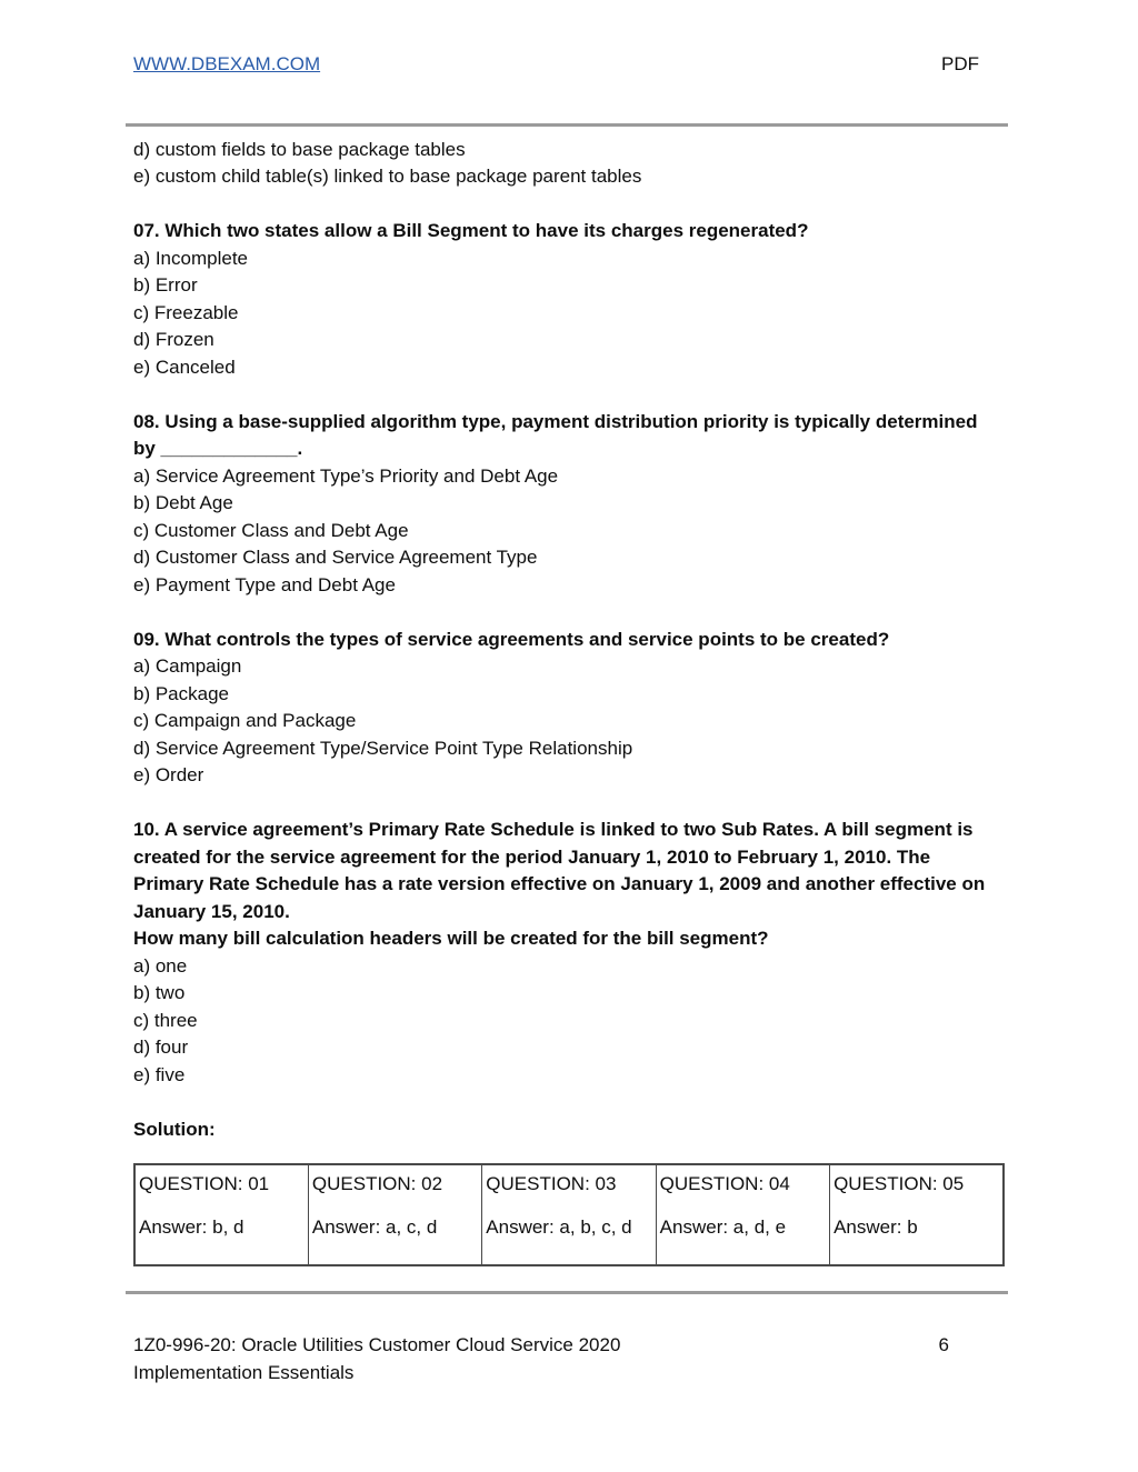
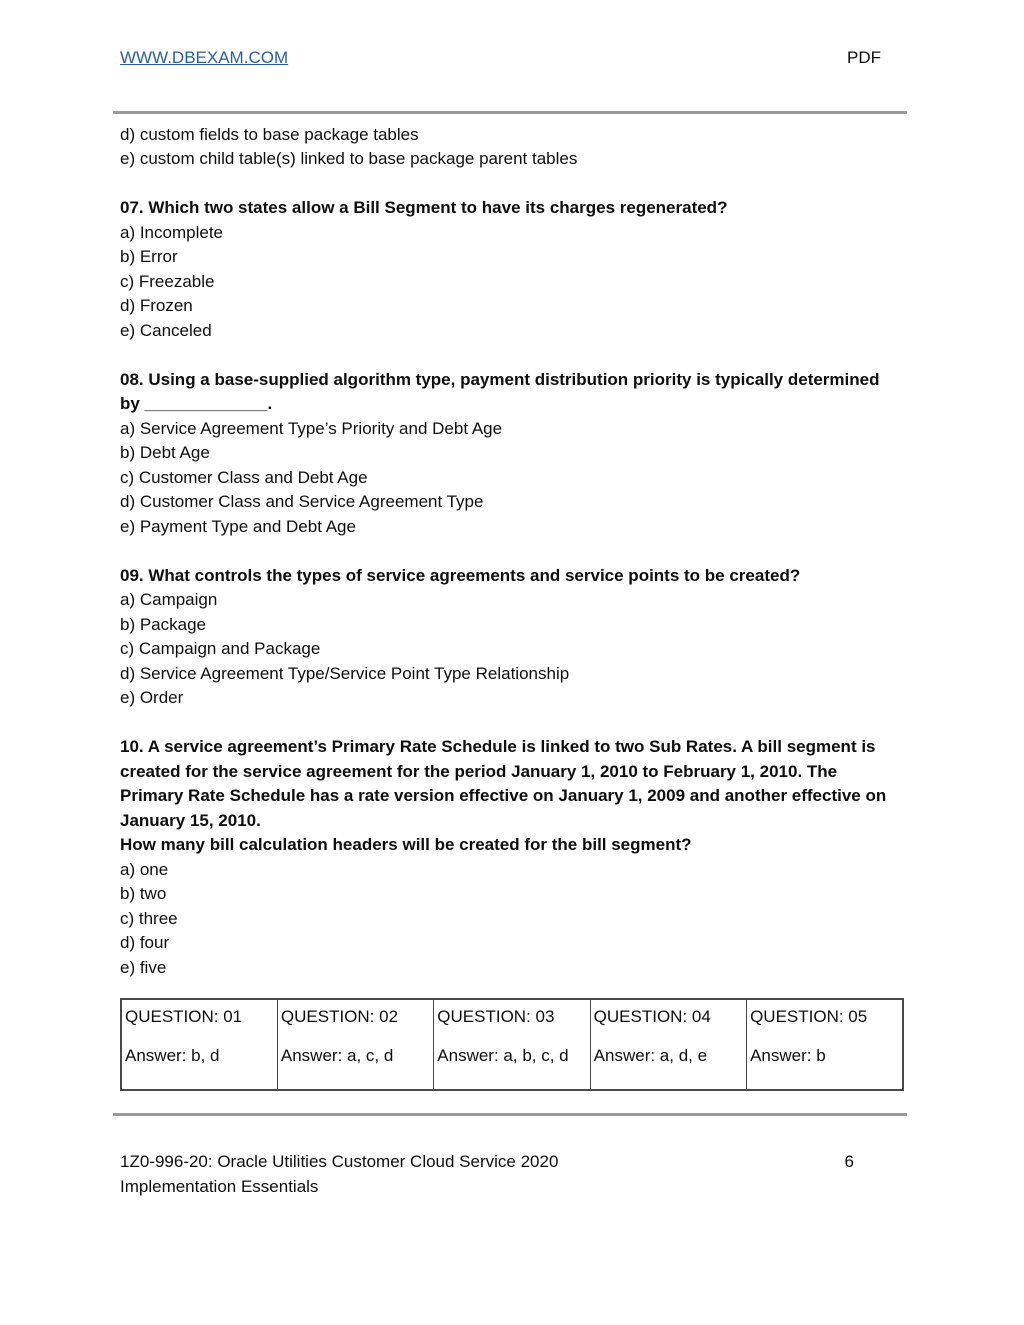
  WWW.DBEXAM.COM
  PDF
  d) custom fields to base package tables
  e) custom child table(s) linked to base package parent tables
  07. Which two states allow a Bill Segment to have its charges regenerated?
  a) Incomplete
  b) Error
  c) Freezable
  d) Frozen
  e) Canceled
  08. Using a base-supplied algorithm type, payment distribution priority is typically determined by _____________.
  a) Service Agreement Type’s Priority and Debt Age
  b) Debt Age
  c) Customer Class and Debt Age
  d) Customer Class and Service Agreement Type
  e) Payment Type and Debt Age
  09. What controls the types of service agreements and service points to be created?
  a) Campaign
  b) Package
  c) Campaign and Package
  d) Service Agreement Type/Service Point Type Relationship
  e) Order
  10. A service agreement’s Primary Rate Schedule is linked to two Sub Rates. A bill segment is created for the service agreement for the period January 1, 2010 to February 1, 2010. The Primary Rate Schedule has a rate version effective on January 1, 2009 and another effective on January 15, 2010.
  How many bill calculation headers will be created for the bill segment?
  a) one
  b) two
  c) three
  d) four
  e) five
- Solution:
  QUESTION: 01 Answer: b, d	QUESTION: 02 Answer: a, c, d	QUESTION: 03 Answer: a, b, c, d	QUESTION: 04 Answer: a, d, e	QUESTION: 05 Answer: b
  1Z0-996-20: Oracle Utilities Customer Cloud Service 2020
  Implementation Essentials
  6
